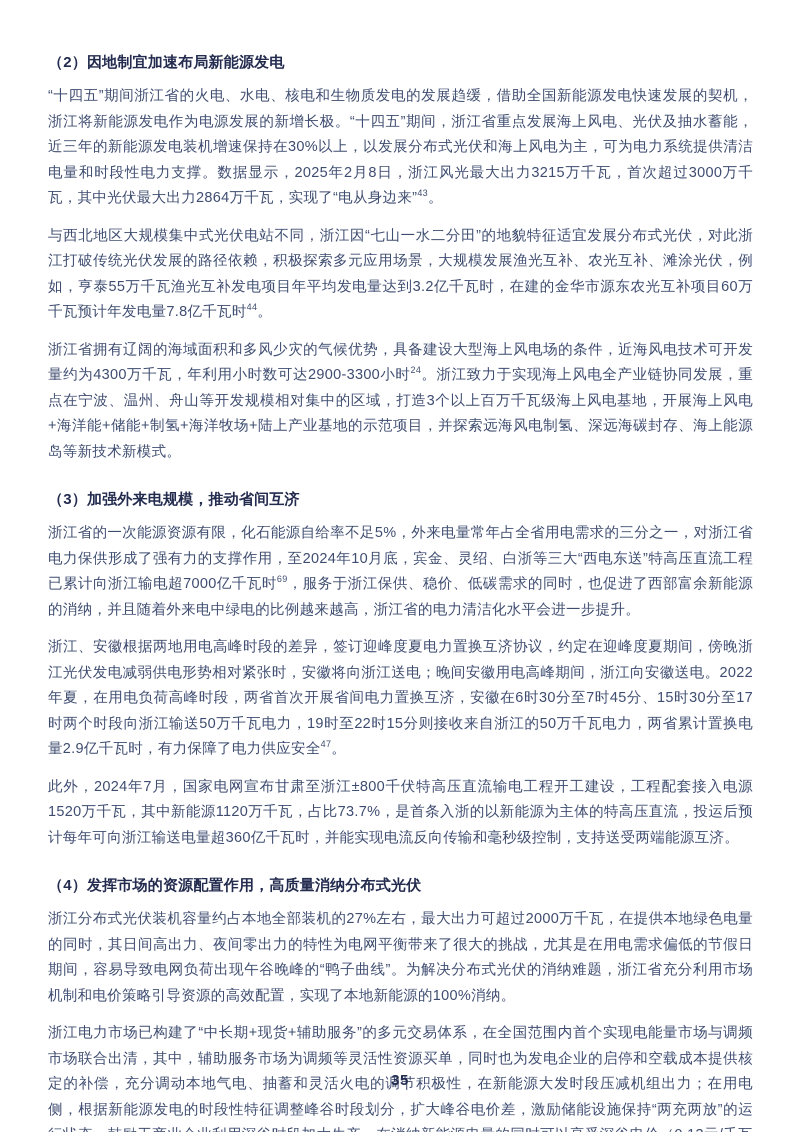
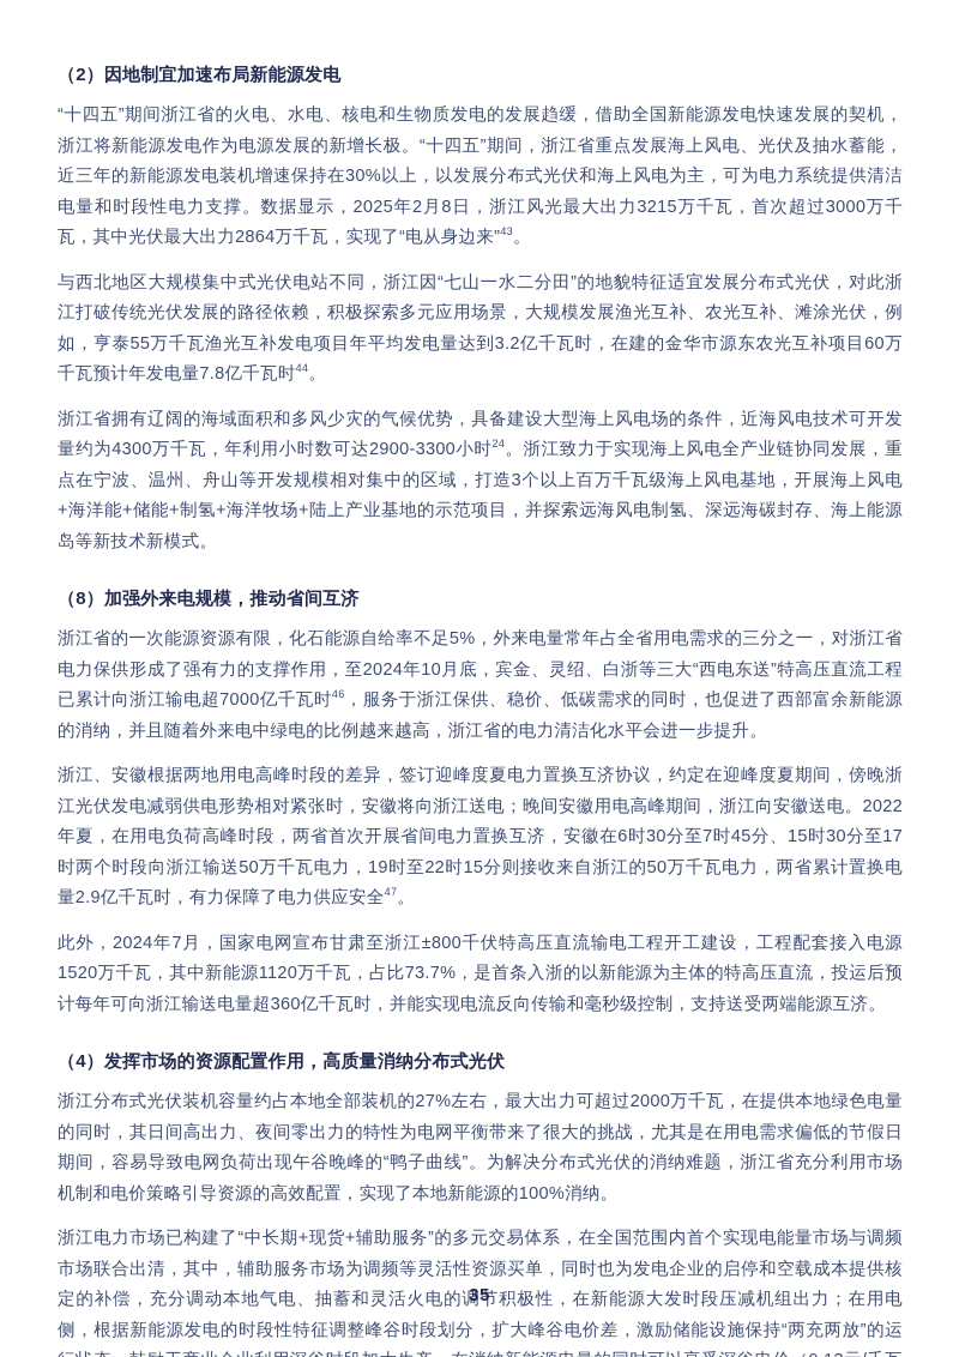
  （2）因地制宜加速布局新能源发电
  “十四五”期间浙江省的火电、水电、核电和生物质发电的发展趋缓，借助全国新能源发电快速发展的契机，浙江将新能源发电作为电源发展的新增长极。“十四五”期间，浙江省重点发展海上风电、光伏及抽水蓄能，近三年的新能源发电装机增速保持在30%以上，以发展分布式光伏和海上风电为主，可为电力系统提供清洁电量和时段性电力支撑。数据显示，2025年2月8日，浙江风光最大出力3215万千瓦，首次超过3000万千瓦，其中光伏最大出力2864万千瓦，实现了“电从身边来”43。
  与西北地区大规模集中式光伏电站不同，浙江因“七山一水二分田”的地貌特征适宜发展分布式光伏，对此浙江打破传统光伏发展的路径依赖，积极探索多元应用场景，大规模发展渔光互补、农光互补、滩涂光伏，例如，亨泰55万千瓦渔光互补发电项目年平均发电量达到3.2亿千瓦时，在建的金华市源东农光互补项目60万千瓦预计年发电量7.8亿千瓦时44。
  浙江省拥有辽阔的海域面积和多风少灾的气候优势，具备建设大型海上风电场的条件，近海风电技术可开发量约为4300万千瓦，年利用小时数可达2900-3300小时24。浙江致力于实现海上风电全产业链协同发展，重点在宁波、温州、舟山等开发规模相对集中的区域，打造3个以上百万千瓦级海上风电基地，开展海上风电+海洋能+储能+制氢+海洋牧场+陆上产业基地的示范项目，并探索远海风电制氢、深远海碳封存、海上能源岛等新技术新模式。
- （3）加强外来电规模，推动省间互济
+ （8）加强外来电规模，推动省间互济
- 浙江省的一次能源资源有限，化石能源自给率不足5%，外来电量常年占全省用电需求的三分之一，对浙江省电力保供形成了强有力的支撑作用，至2024年10月底，宾金、灵绍、白浙等三大“西电东送”特高压直流工程已累计向浙江输电超7000亿千瓦时69，服务于浙江保供、稳价、低碳需求的同时，也促进了西部富余新能源的消纳，并且随着外来电中绿电的比例越来越高，浙江省的电力清洁化水平会进一步提升。
+ 浙江省的一次能源资源有限，化石能源自给率不足5%，外来电量常年占全省用电需求的三分之一，对浙江省电力保供形成了强有力的支撑作用，至2024年10月底，宾金、灵绍、白浙等三大“西电东送”特高压直流工程已累计向浙江输电超7000亿千瓦时46，服务于浙江保供、稳价、低碳需求的同时，也促进了西部富余新能源的消纳，并且随着外来电中绿电的比例越来越高，浙江省的电力清洁化水平会进一步提升。
  浙江、安徽根据两地用电高峰时段的差异，签订迎峰度夏电力置换互济协议，约定在迎峰度夏期间，傍晚浙江光伏发电减弱供电形势相对紧张时，安徽将向浙江送电；晚间安徽用电高峰期间，浙江向安徽送电。2022年夏，在用电负荷高峰时段，两省首次开展省间电力置换互济，安徽在6时30分至7时45分、15时30分至17时两个时段向浙江输送50万千瓦电力，19时至22时15分则接收来自浙江的50万千瓦电力，两省累计置换电量2.9亿千瓦时，有力保障了电力供应安全47。
  此外，2024年7月，国家电网宣布甘肃至浙江±800千伏特高压直流输电工程开工建设，工程配套接入电源1520万千瓦，其中新能源1120万千瓦，占比73.7%，是首条入浙的以新能源为主体的特高压直流，投运后预计每年可向浙江输送电量超360亿千瓦时，并能实现电流反向传输和毫秒级控制，支持送受两端能源互济。
  （4）发挥市场的资源配置作用，高质量消纳分布式光伏
  浙江分布式光伏装机容量约占本地全部装机的27%左右，最大出力可超过2000万千瓦，在提供本地绿色电量的同时，其日间高出力、夜间零出力的特性为电网平衡带来了很大的挑战，尤其是在用电需求偏低的节假日期间，容易导致电网负荷出现午谷晚峰的“鸭子曲线”。为解决分布式光伏的消纳难题，浙江省充分利用市场机制和电价策略引导资源的高效配置，实现了本地新能源的100%消纳。
  浙江电力市场已构建了“中长期+现货+辅助服务”的多元交易体系，在全国范围内首个实现电能量市场与调频市场联合出清，其中，辅助服务市场为调频等灵活性资源买单，同时也为发电企业的启停和空载成本提供核定的补偿，充分调动本地气电、抽蓄和灵活火电的调节积极性，在新能源大发时段压减机组出力；在用电侧，根据新能源发电的时段性特征调整峰谷时段划分，扩大峰谷电价差，激励储能设施保持“两充两放”的运
  35
